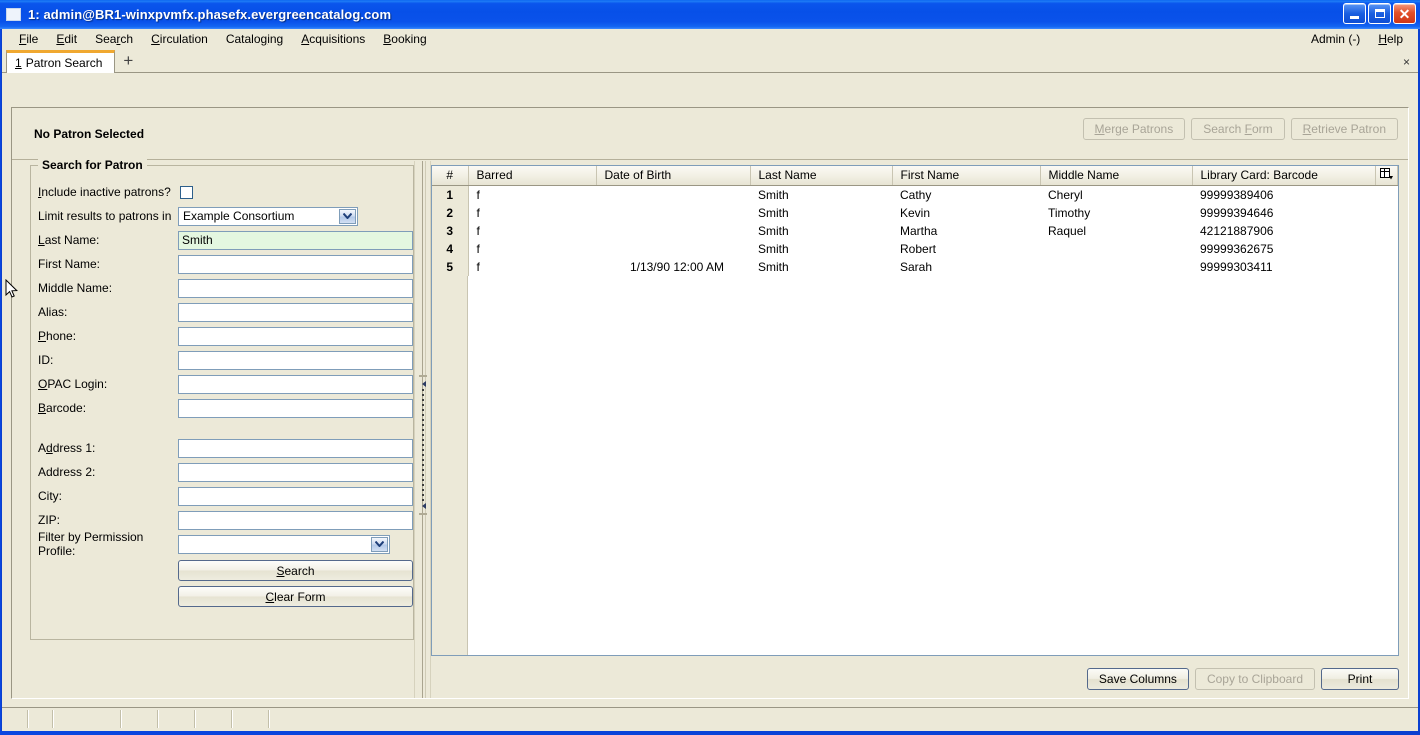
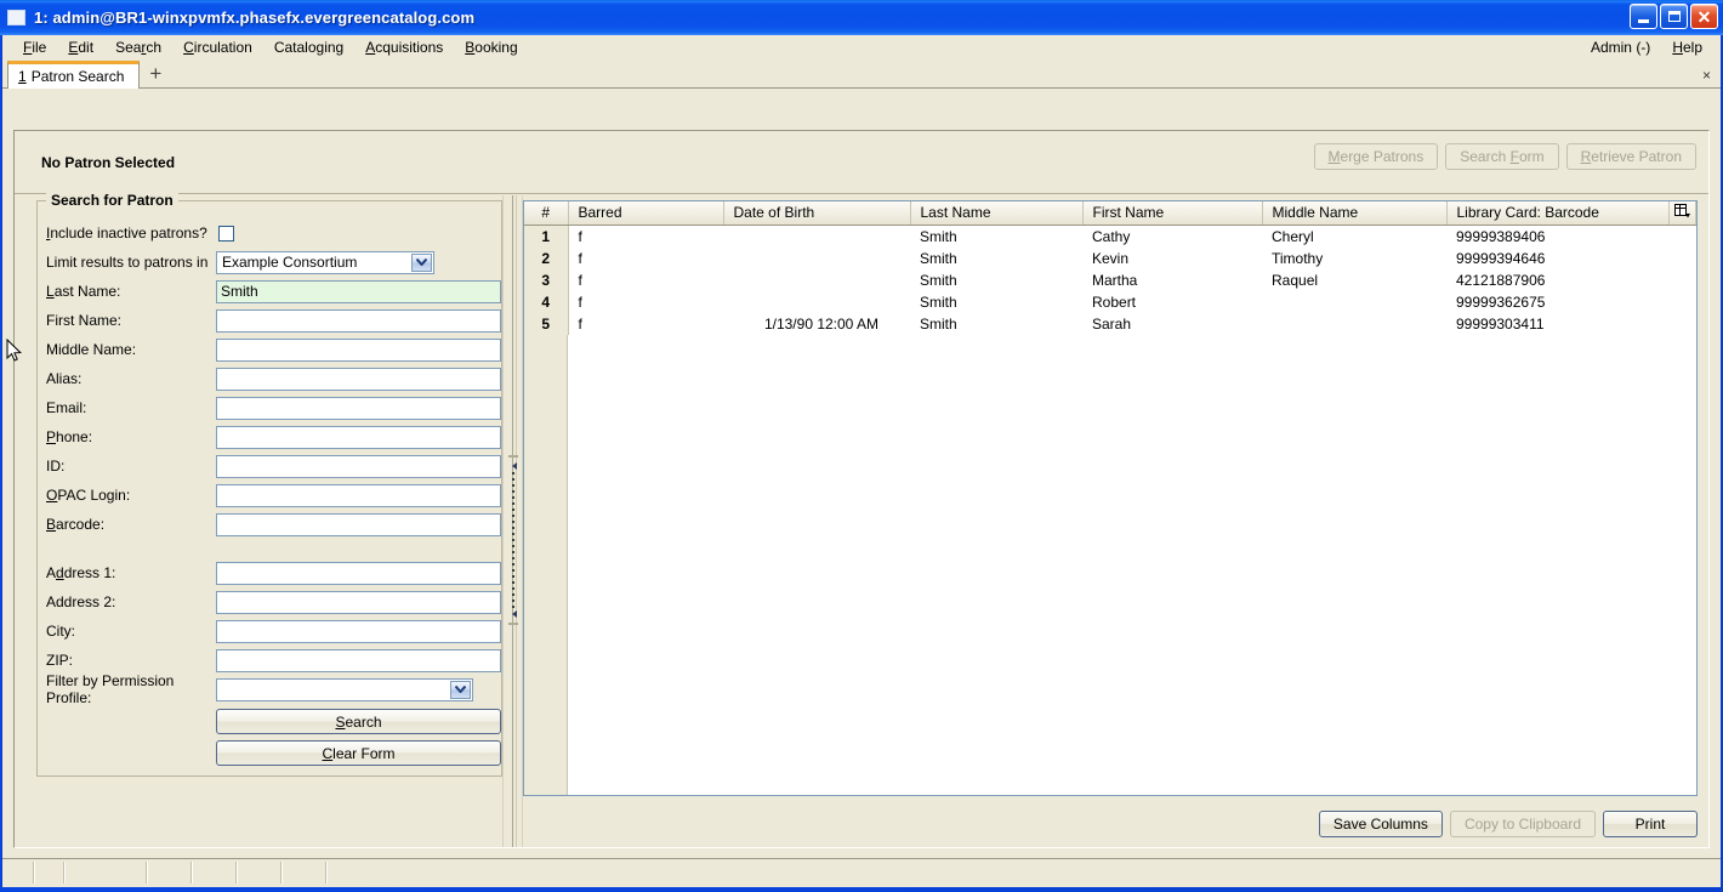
  1: admin@BR1-winxpvmfx.phasefx.evergreencatalog.com
  ✕
  File
  Edit
  Search
  Circulation
  Cataloging
  Acquisitions
  Booking
  Admin (-)
  Help
  1
  Patron Search
  +
  ×
  No Patron Selected
  Merge Patrons
  Search Form
  Retrieve Patron
  Search for Patron
  Include inactive patrons?
  Limit results to patrons in
  Example Consortium
  Last Name:
  Smith
  First Name:
  Middle Name:
  Alias:
+ Email:
  Phone:
  ID:
  OPAC Login:
  Barcode:
  Address 1:
  Address 2:
  City:
  ZIP:
  Filter by Permission Profile:
  Search
  Clear Form
  #	Barred	Date of Birth	Last Name	First Name	Middle Name	Library Card: Barcode
  1	f		Smith	Cathy	Cheryl	99999389406
  2	f		Smith	Kevin	Timothy	99999394646
  3	f		Smith	Martha	Raquel	42121887906
  4	f		Smith	Robert		99999362675
  5	f	1/13/90 12:00 AM	Smith	Sarah		99999303411
  Save Columns
  Copy to Clipboard
  Print
